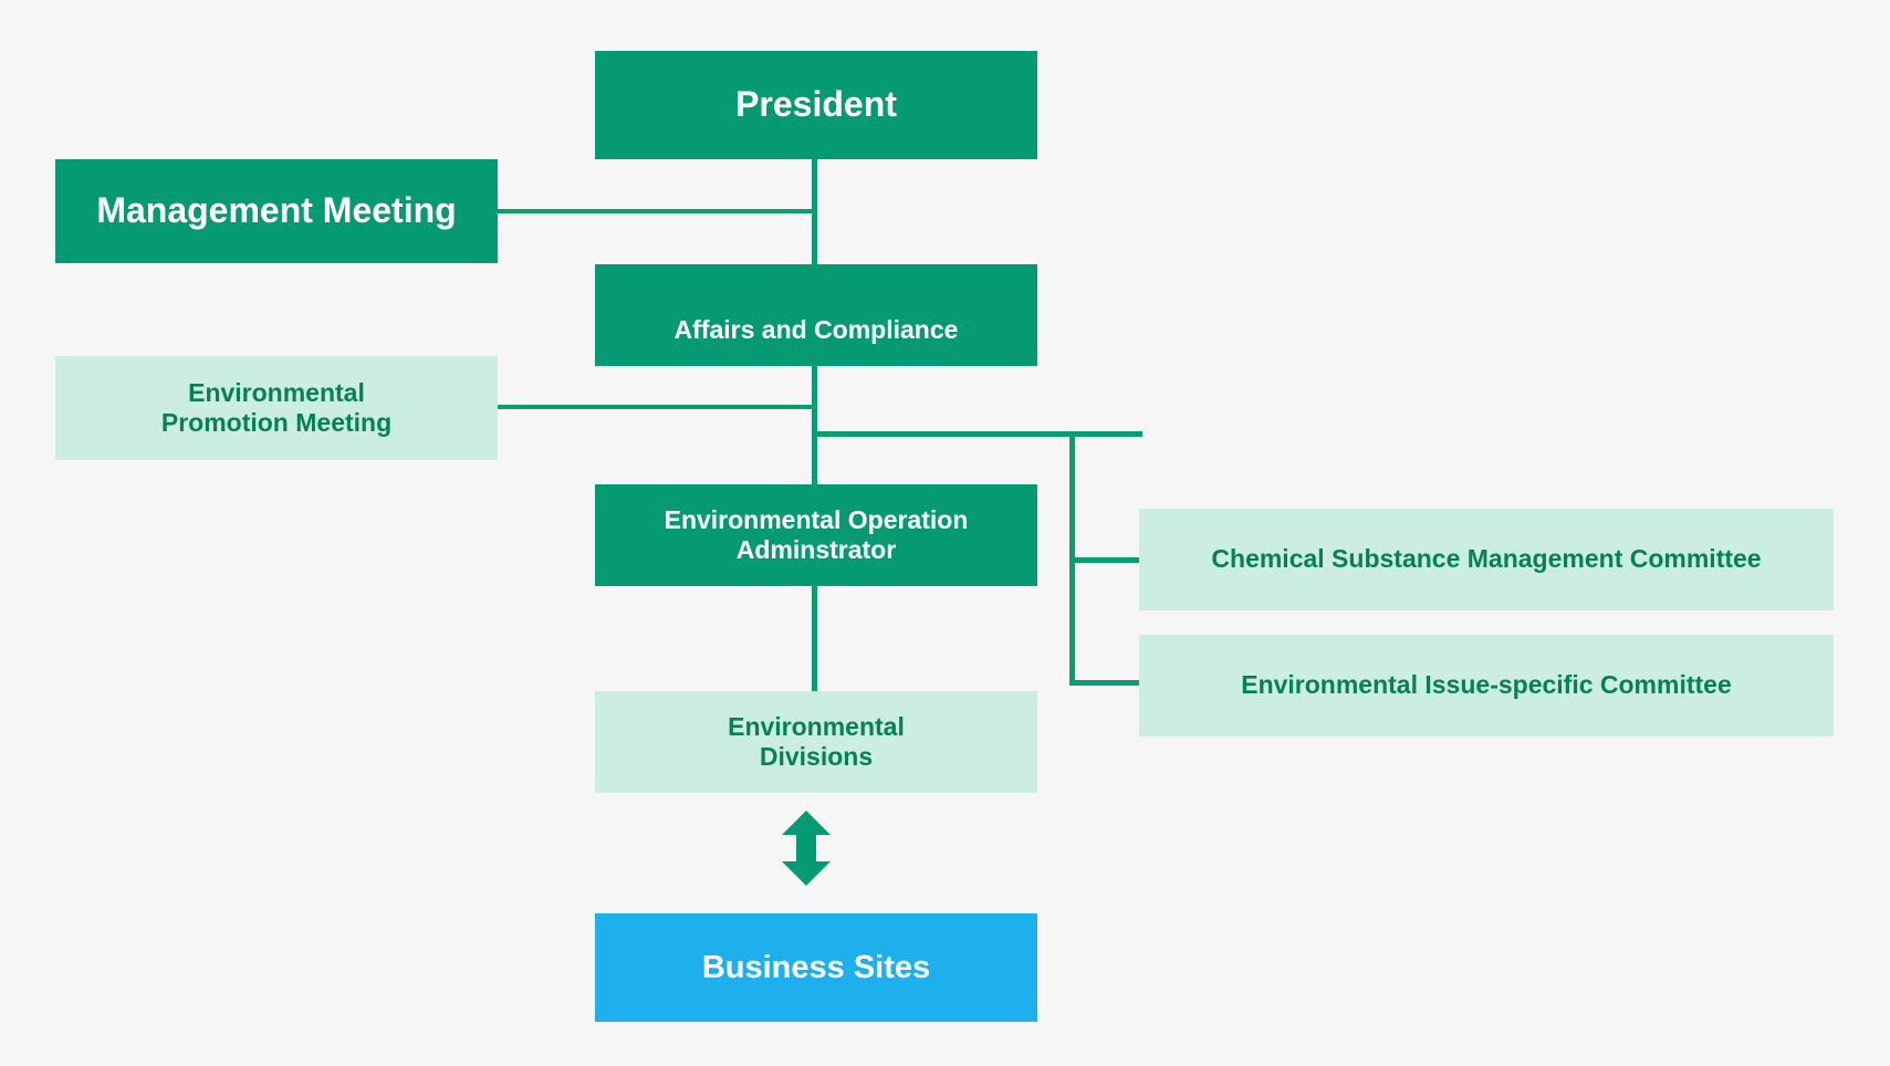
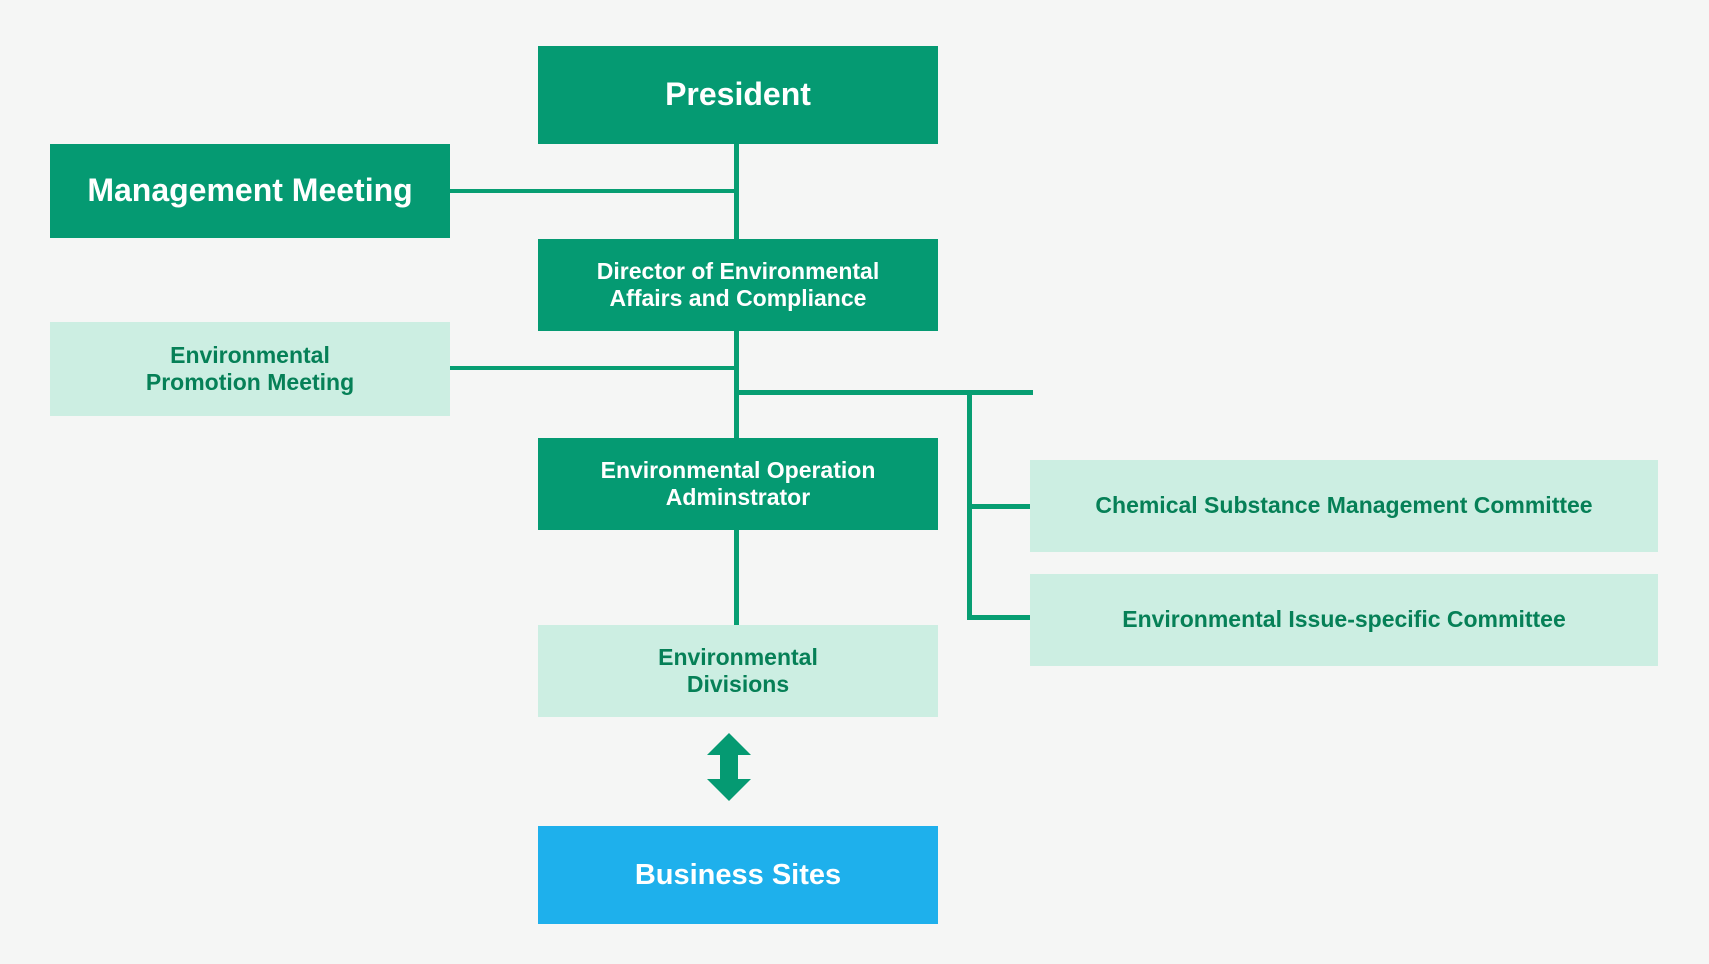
  President
  Management Meeting
+ Director of Environmental
  Affairs and Compliance
  Environmental
  Promotion Meeting
  Environmental Operation
  Adminstrator
  Environmental
  Divisions
  Business Sites
  Chemical Substance Management Committee
  Environmental Issue-specific Committee
